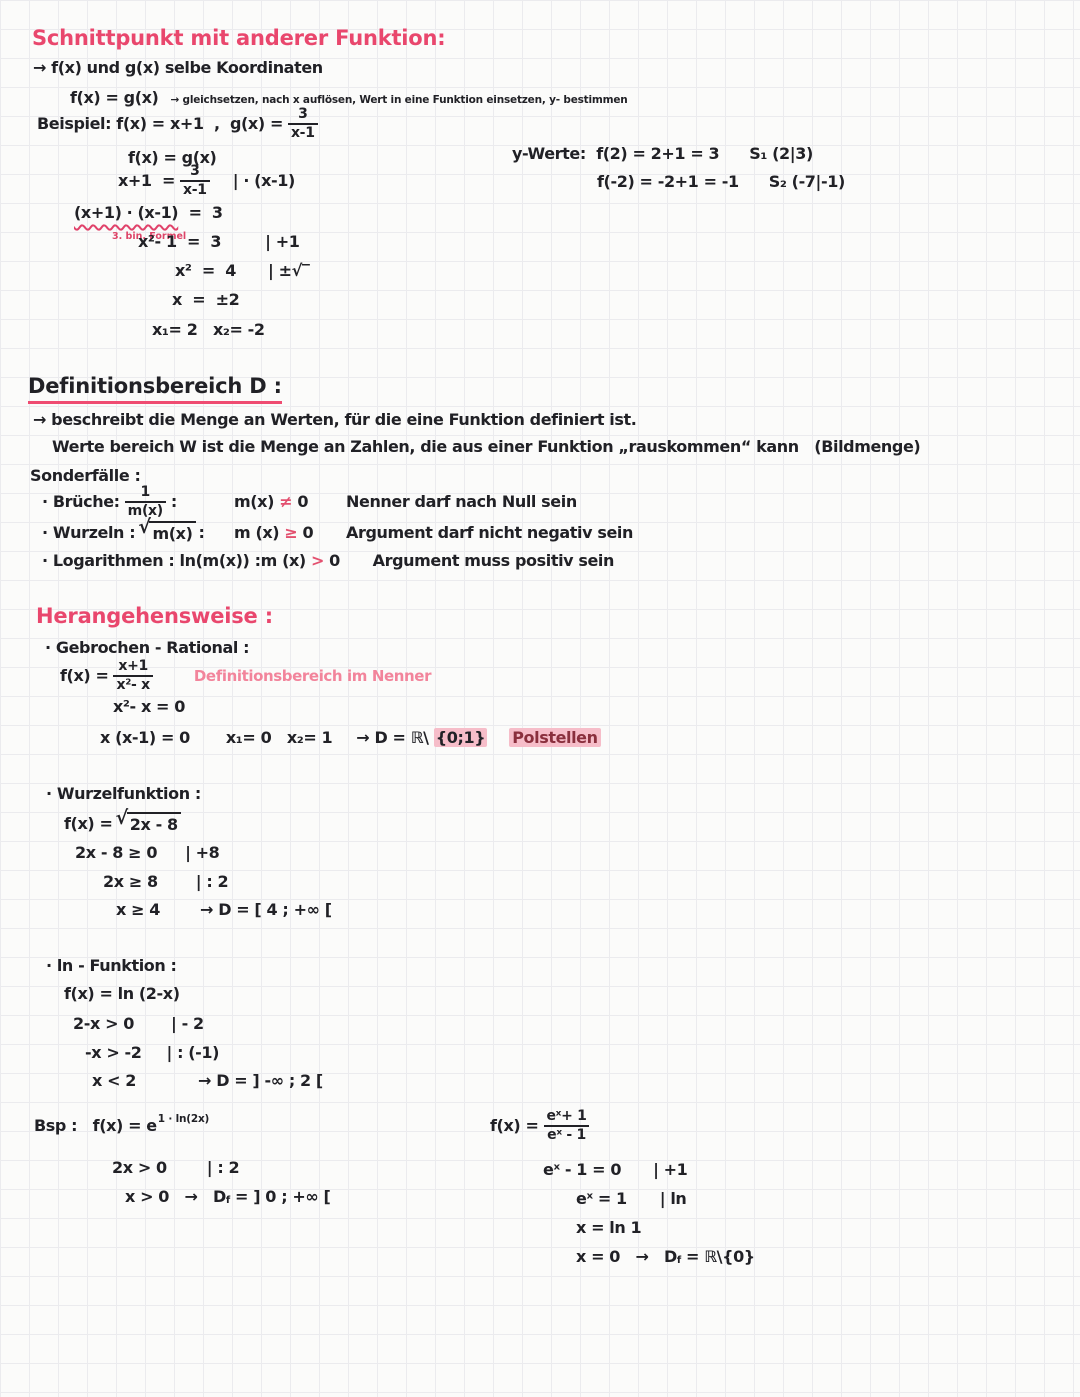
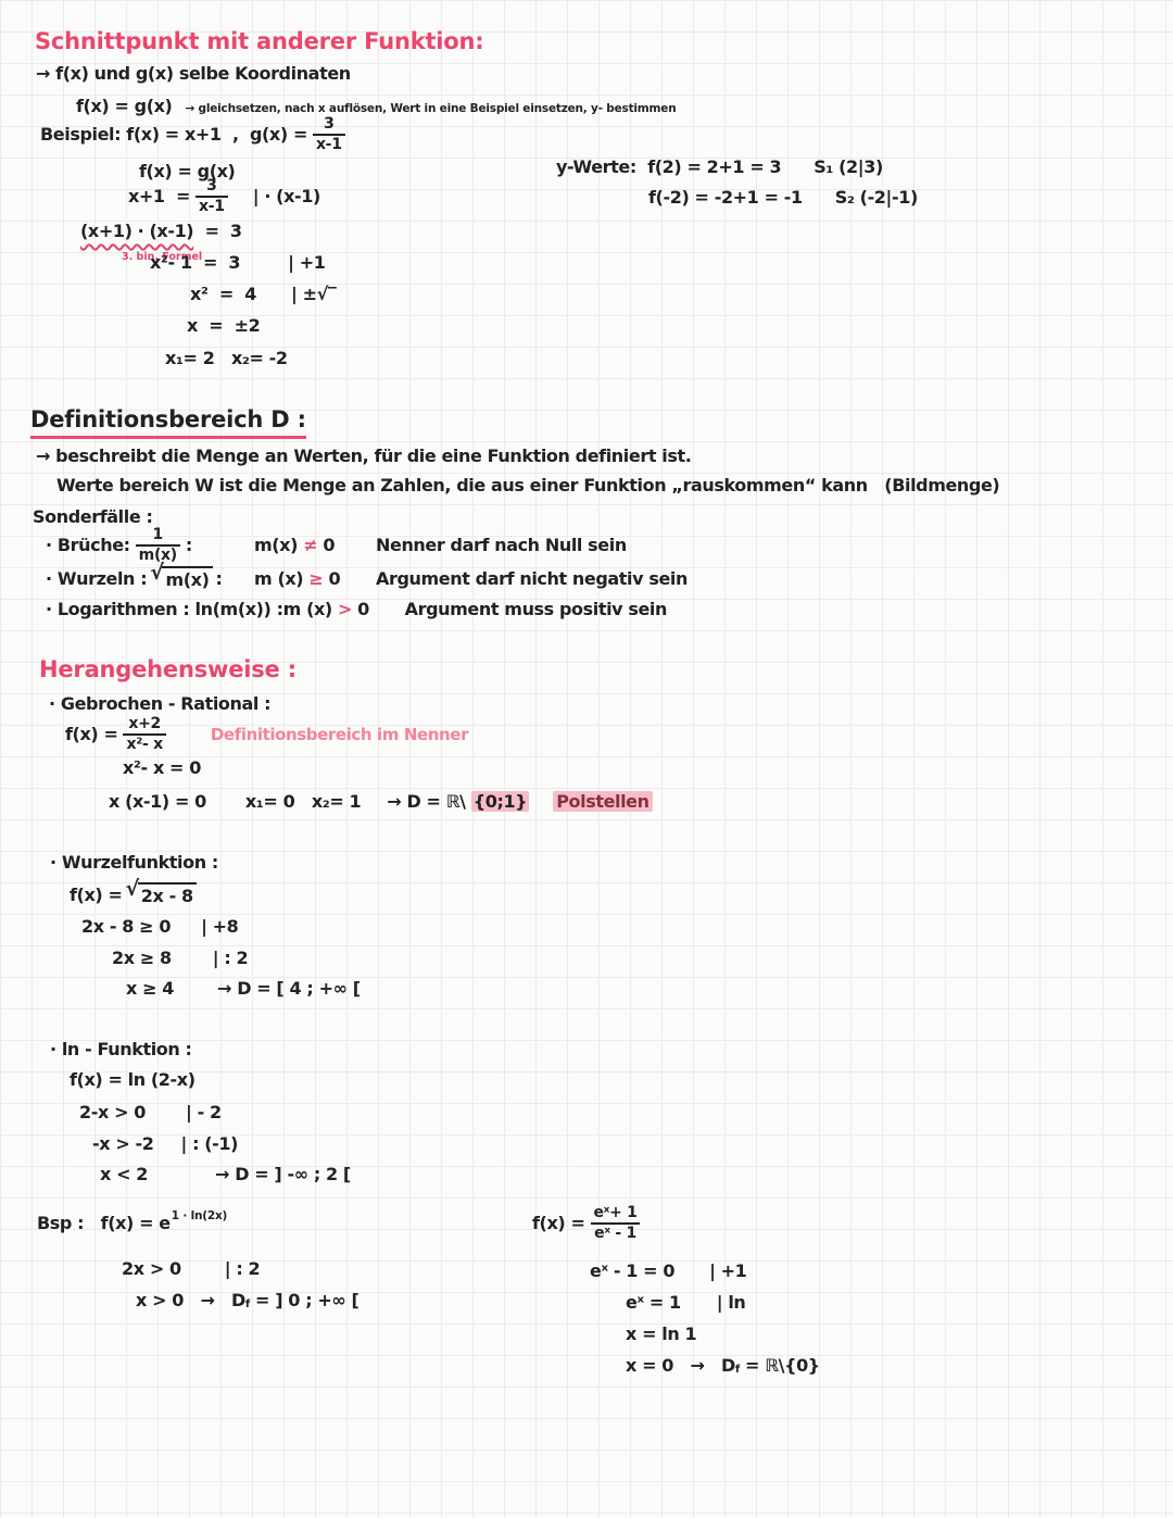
  Schnittpunkt mit anderer Funktion:
  → f(x) und g(x) selbe Koordinaten
  f(x) = g(x)
- → gleichsetzen, nach x auflösen, Wert in eine Funktion einsetzen, y- bestimmen
+ → gleichsetzen, nach x auflösen, Wert in eine Beispiel einsetzen, y- bestimmen
  Beispiel: f(x) = x+1 , g(x) =
  3
  x-1
  f(x) = g(x)
  x+1 =
  3
  x-1
  | · (x-1)
  (x+1) · (x-1)
  = 3
  3. bin. Formel
  x²- 1 = 3
  | +1
  x² = 4
  | ±√‾
  x = ±2
  x₁= 2 x₂= -2
  y-Werte: f(2) = 2+1 = 3
  S₁ (2|3)
  f(-2) = -2+1 = -1
- S₂ (-7|-1)
+ S₂ (-2|-1)
  Definitionsbereich D :
  → beschreibt die Menge an Werten, für die eine Funktion definiert ist.
  Werte bereich W ist die Menge an Zahlen, die aus einer Funktion „rauskommen“ kann (Bildmenge)
  Sonderfälle :
  · Brüche:
  1
  m(x)
  :
  m(x)
  ≠
  0
  Nenner darf nach Null sein
  · Wurzeln :
  √
  m(x)
  :
  m (x)
  ≥
  0
  Argument darf nicht negativ sein
  · Logarithmen : ln(m(x)) :
  m (x)
  >
  0
  Argument muss positiv sein
  Herangehensweise :
  · Gebrochen - Rational :
  f(x) =
- x+1
+ x+2
  x²- x
  Definitionsbereich im Nenner
  x²- x = 0
  x (x-1) = 0
  x₁= 0 x₂= 1
  →
  D = ℝ\
  {0;1}
  Polstellen
  · Wurzelfunktion :
  f(x) =
  √
  2x - 8
  2x - 8 ≥ 0
  | +8
  2x ≥ 8
  | : 2
  x ≥ 4
  →
  D = [ 4 ; +∞ [
  · ln - Funktion :
  f(x) = ln (2-x)
  2-x > 0
  | - 2
  -x > -2
  | : (-1)
  x < 2
  →
  D = ] -∞ ; 2 [
  Bsp : f(x) = e
  1 · ln(2x)
  2x > 0
  | : 2
  x > 0 → D
  f
  = ] 0 ; +∞ [
  f(x) =
  eˣ+ 1
  eˣ - 1
  eˣ - 1 = 0
  | +1
  eˣ = 1
  | ln
  x = ln 1
  x = 0 → D
  f
  = ℝ\{0}
